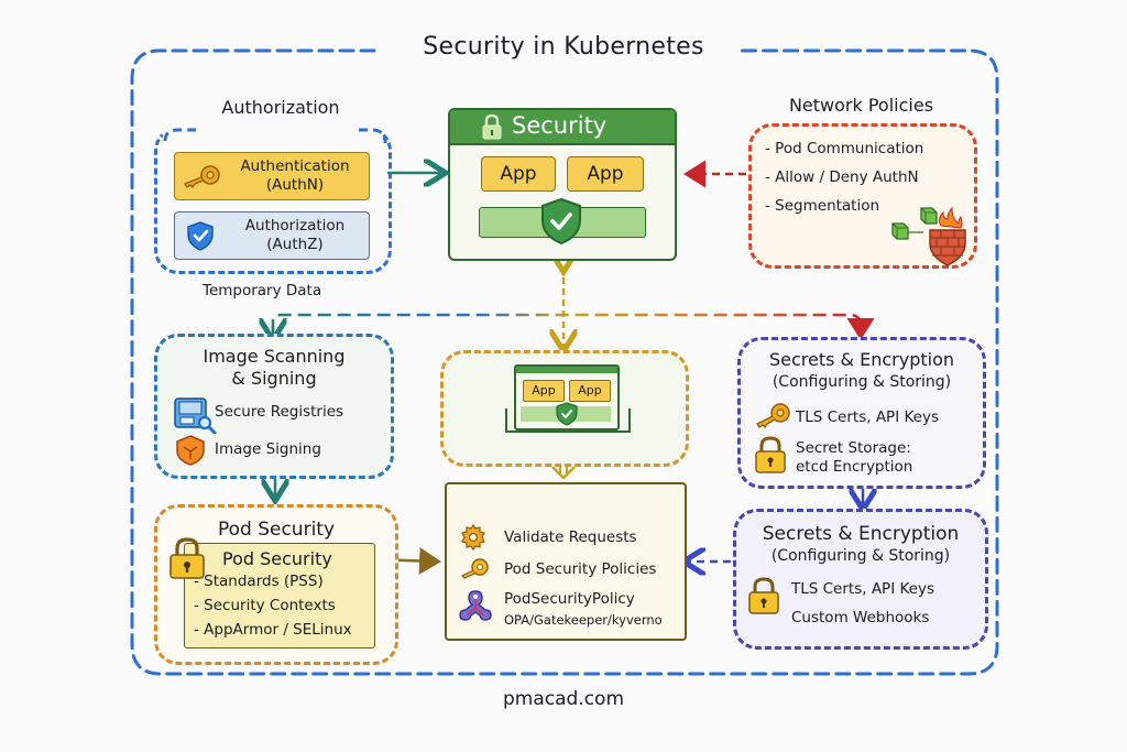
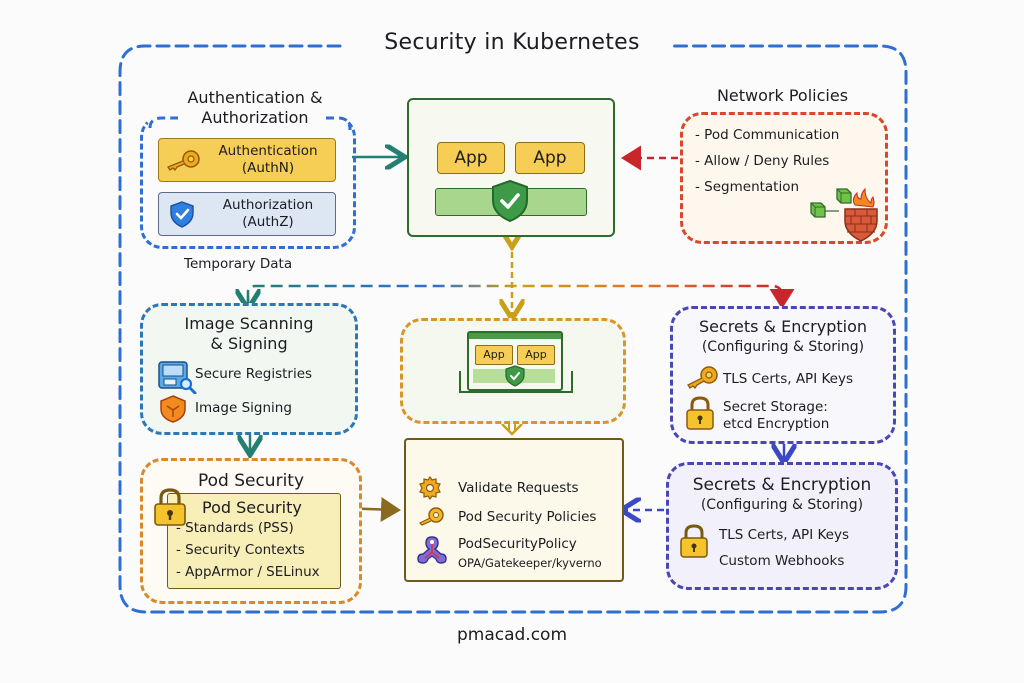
  Security in Kubernetes
+ Authentication &
  Authorization
  Authentication
  (AuthN)
  Authorization
  (AuthZ)
  Temporary Data
- Security
  App
  App
  Network Policies
  - Pod Communication
- - Allow / Deny AuthN
+ - Allow / Deny Rules
  - Segmentation
  Image Scanning
  & Signing
  Secure Registries
  Image Signing
  App
  App
  Secrets & Encryption
  (Configuring & Storing)
  TLS Certs, API Keys
  Secret Storage:
  etcd Encryption
  Pod Security
  Pod Security
  - Standards (PSS)
  - Security Contexts
  - AppArmor / SELinux
  Validate Requests
  Pod Security Policies
  PodSecurityPolicy
  OPA/Gatekeeper/kyverno
  Secrets & Encryption
  (Configuring & Storing)
  TLS Certs, API Keys
  Custom Webhooks
  pmacad.com
